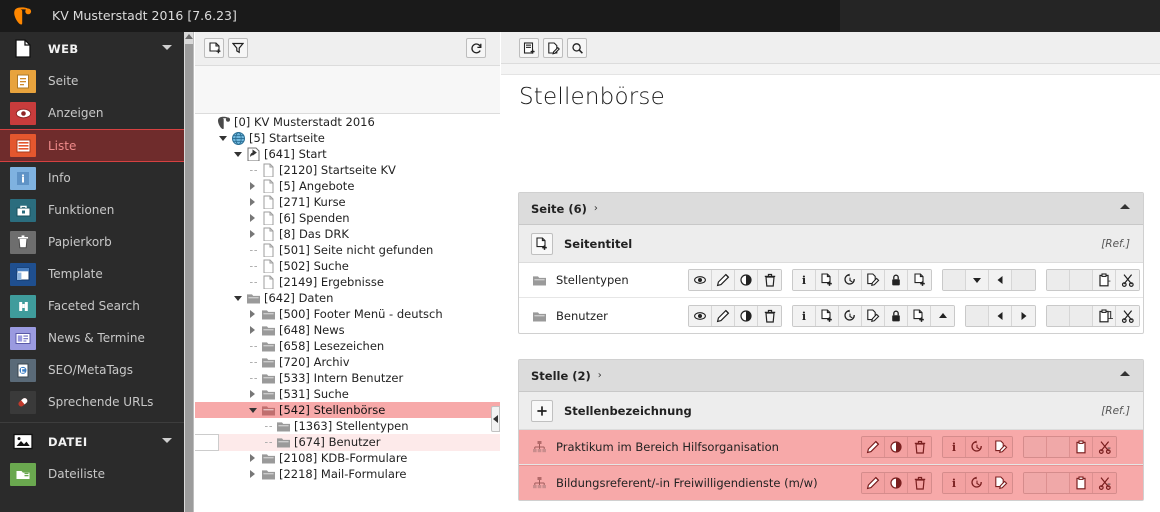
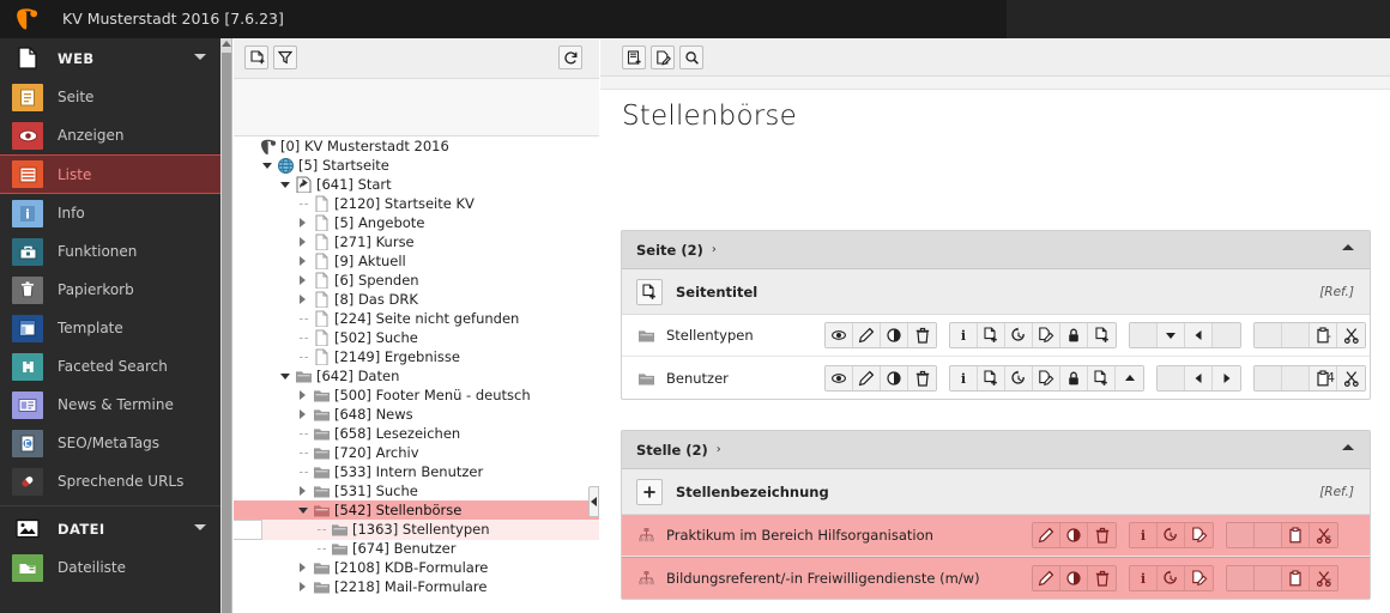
  KV Musterstadt 2016 [7.6.23]
  WEB
  Seite
  Anzeigen
  Liste
  i
  Info
  Funktionen
  Papierkorb
  Template
  Faceted Search
  News & Termine
  SEO/MetaTags
  Sprechende URLs
  DATEI
  Dateiliste
  [0] KV Musterstadt 2016
  [5] Startseite
  [641] Start
  [2120] Startseite KV
  [5] Angebote
  [271] Kurse
+ [9] Aktuell
  [6] Spenden
  [8] Das DRK
- [501] Seite nicht gefunden
+ [224] Seite nicht gefunden
  [502] Suche
  [2149] Ergebnisse
  [642] Daten
  [500] Footer Menü - deutsch
  [648] News
  [658] Lesezeichen
  [720] Archiv
  [533] Intern Benutzer
  [531] Suche
  [542] Stellenbörse
  [1363] Stellentypen
  [674] Benutzer
  [2108] KDB-Formulare
  [2218] Mail-Formulare
  Stellenbörse
- Seite (6)
+ Seite (2)
  ›
  Seitentitel
  [Ref.]
  Stellentypen
  i
  -
  Benutzer
  i
- 1
+ 4
  Stelle (2)
  ›
  Stellenbezeichnung
  [Ref.]
  Praktikum im Bereich Hilfsorganisation
  i
  -
  Bildungsreferent/-in Freiwilligendienste (m/w)
  i
  -
